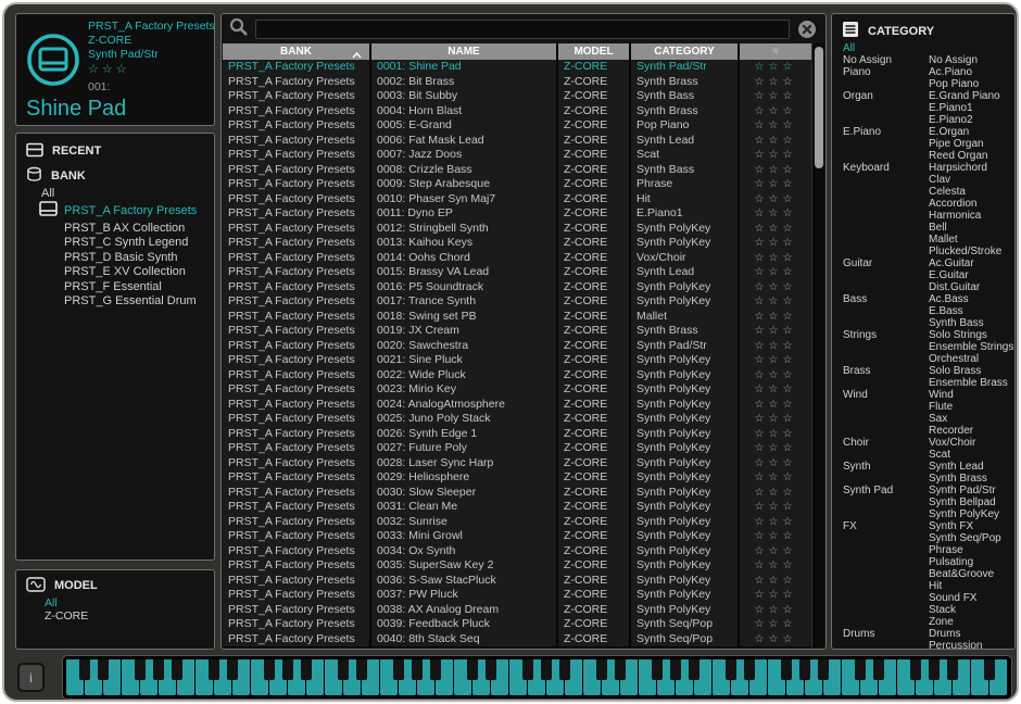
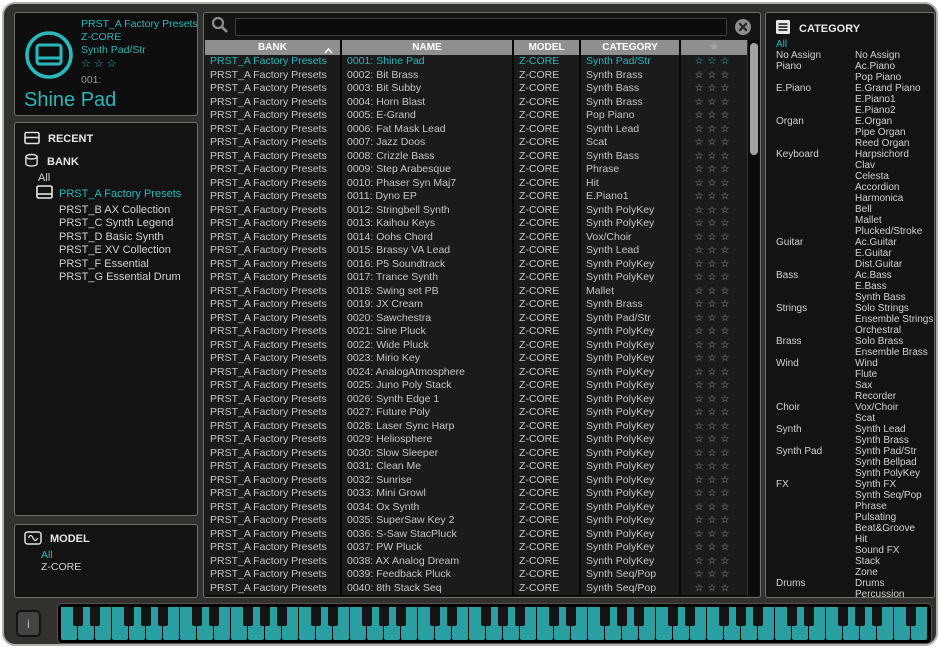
  PRST_A Factory Presets
  Z-CORE
  Synth Pad/Str
  ☆☆☆
  001:
  Shine Pad
  RECENT
  BANK
  All
  PRST_A Factory Presets
  PRST_B AX Collection
  PRST_C Synth Legend
  PRST_D Basic Synth
  PRST_E XV Collection
  PRST_F Essential
  PRST_G Essential Drum
  MODEL
  All
  Z-CORE
  BANK
  NAME
  MODEL
  CATEGORY
  ★
  PRST_A Factory Presets
  0001: Shine Pad
  Z-CORE
  Synth Pad/Str
  ☆☆☆
  PRST_A Factory Presets
  0002: Bit Brass
  Z-CORE
  Synth Brass
  ☆☆☆
  PRST_A Factory Presets
  0003: Bit Subby
  Z-CORE
  Synth Bass
  ☆☆☆
  PRST_A Factory Presets
  0004: Horn Blast
  Z-CORE
  Synth Brass
  ☆☆☆
  PRST_A Factory Presets
  0005: E-Grand
  Z-CORE
  Pop Piano
  ☆☆☆
  PRST_A Factory Presets
  0006: Fat Mask Lead
  Z-CORE
  Synth Lead
  ☆☆☆
  PRST_A Factory Presets
  0007: Jazz Doos
  Z-CORE
  Scat
  ☆☆☆
  PRST_A Factory Presets
  0008: Crizzle Bass
  Z-CORE
  Synth Bass
  ☆☆☆
  PRST_A Factory Presets
  0009: Step Arabesque
  Z-CORE
  Phrase
  ☆☆☆
  PRST_A Factory Presets
  0010: Phaser Syn Maj7
  Z-CORE
  Hit
  ☆☆☆
  PRST_A Factory Presets
  0011: Dyno EP
  Z-CORE
  E.Piano1
  ☆☆☆
  PRST_A Factory Presets
  0012: Stringbell Synth
  Z-CORE
  Synth PolyKey
  ☆☆☆
  PRST_A Factory Presets
  0013: Kaihou Keys
  Z-CORE
  Synth PolyKey
  ☆☆☆
  PRST_A Factory Presets
  0014: Oohs Chord
  Z-CORE
  Vox/Choir
  ☆☆☆
  PRST_A Factory Presets
  0015: Brassy VA Lead
  Z-CORE
  Synth Lead
  ☆☆☆
  PRST_A Factory Presets
  0016: P5 Soundtrack
  Z-CORE
  Synth PolyKey
  ☆☆☆
  PRST_A Factory Presets
  0017: Trance Synth
  Z-CORE
  Synth PolyKey
  ☆☆☆
  PRST_A Factory Presets
  0018: Swing set PB
  Z-CORE
  Mallet
  ☆☆☆
  PRST_A Factory Presets
  0019: JX Cream
  Z-CORE
  Synth Brass
  ☆☆☆
  PRST_A Factory Presets
  0020: Sawchestra
  Z-CORE
  Synth Pad/Str
  ☆☆☆
  PRST_A Factory Presets
  0021: Sine Pluck
  Z-CORE
  Synth PolyKey
  ☆☆☆
  PRST_A Factory Presets
  0022: Wide Pluck
  Z-CORE
  Synth PolyKey
  ☆☆☆
  PRST_A Factory Presets
  0023: Mirio Key
  Z-CORE
  Synth PolyKey
  ☆☆☆
  PRST_A Factory Presets
  0024: AnalogAtmosphere
  Z-CORE
  Synth PolyKey
  ☆☆☆
  PRST_A Factory Presets
  0025: Juno Poly Stack
  Z-CORE
  Synth PolyKey
  ☆☆☆
  PRST_A Factory Presets
  0026: Synth Edge 1
  Z-CORE
  Synth PolyKey
  ☆☆☆
  PRST_A Factory Presets
  0027: Future Poly
  Z-CORE
  Synth PolyKey
  ☆☆☆
  PRST_A Factory Presets
  0028: Laser Sync Harp
  Z-CORE
  Synth PolyKey
  ☆☆☆
  PRST_A Factory Presets
  0029: Heliosphere
  Z-CORE
  Synth PolyKey
  ☆☆☆
  PRST_A Factory Presets
  0030: Slow Sleeper
  Z-CORE
  Synth PolyKey
  ☆☆☆
  PRST_A Factory Presets
  0031: Clean Me
  Z-CORE
  Synth PolyKey
  ☆☆☆
  PRST_A Factory Presets
  0032: Sunrise
  Z-CORE
  Synth PolyKey
  ☆☆☆
  PRST_A Factory Presets
  0033: Mini Growl
  Z-CORE
  Synth PolyKey
  ☆☆☆
  PRST_A Factory Presets
  0034: Ox Synth
  Z-CORE
  Synth PolyKey
  ☆☆☆
  PRST_A Factory Presets
  0035: SuperSaw Key 2
  Z-CORE
  Synth PolyKey
  ☆☆☆
  PRST_A Factory Presets
  0036: S-Saw StacPluck
  Z-CORE
  Synth PolyKey
  ☆☆☆
  PRST_A Factory Presets
  0037: PW Pluck
  Z-CORE
  Synth PolyKey
  ☆☆☆
  PRST_A Factory Presets
  0038: AX Analog Dream
  Z-CORE
  Synth PolyKey
  ☆☆☆
  PRST_A Factory Presets
  0039: Feedback Pluck
  Z-CORE
  Synth Seq/Pop
  ☆☆☆
  PRST_A Factory Presets
  0040: 8th Stack Seq
  Z-CORE
  Synth Seq/Pop
  ☆☆☆
  CATEGORY
  All
  No Assign
  No Assign
  Piano
  Ac.Piano
  Pop Piano
- Organ
+ E.Piano
  E.Grand Piano
  E.Piano1
  E.Piano2
- E.Piano
+ Organ
  E.Organ
  Pipe Organ
  Reed Organ
  Keyboard
  Harpsichord
  Clav
  Celesta
  Accordion
  Harmonica
  Bell
  Mallet
  Plucked/Stroke
  Guitar
  Ac.Guitar
  E.Guitar
  Dist.Guitar
  Bass
  Ac.Bass
  E.Bass
  Synth Bass
  Strings
  Solo Strings
  Ensemble Strings
  Orchestral
  Brass
  Solo Brass
  Ensemble Brass
  Wind
  Wind
  Flute
  Sax
  Recorder
  Choir
  Vox/Choir
  Scat
  Synth
  Synth Lead
  Synth Brass
  Synth Pad
  Synth Pad/Str
  Synth Bellpad
  Synth PolyKey
  FX
  Synth FX
  Synth Seq/Pop
  Phrase
  Pulsating
  Beat&Groove
  Hit
  Sound FX
  Stack
  Zone
  Drums
  Drums
  Percussion
  i
